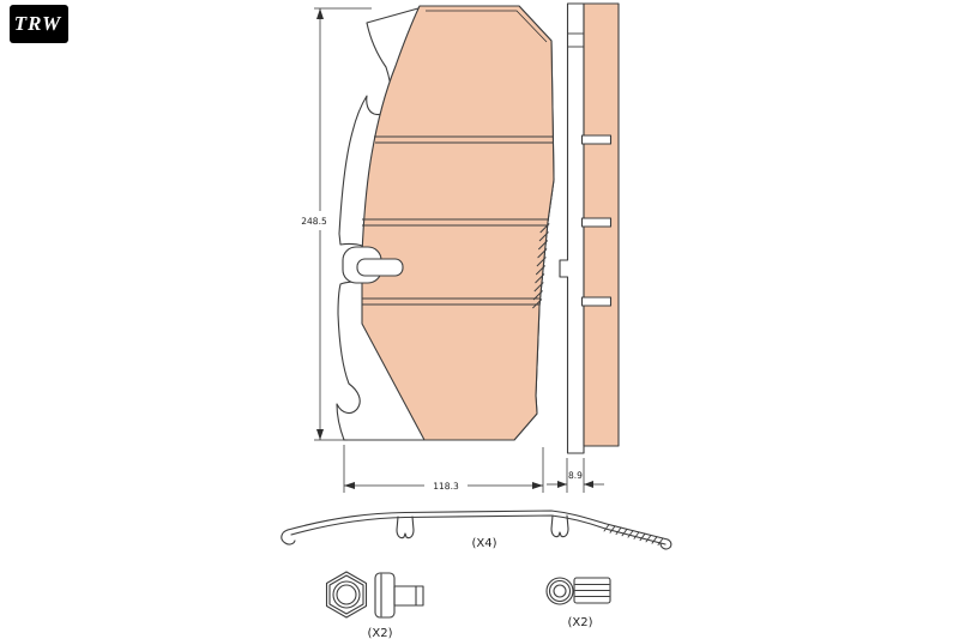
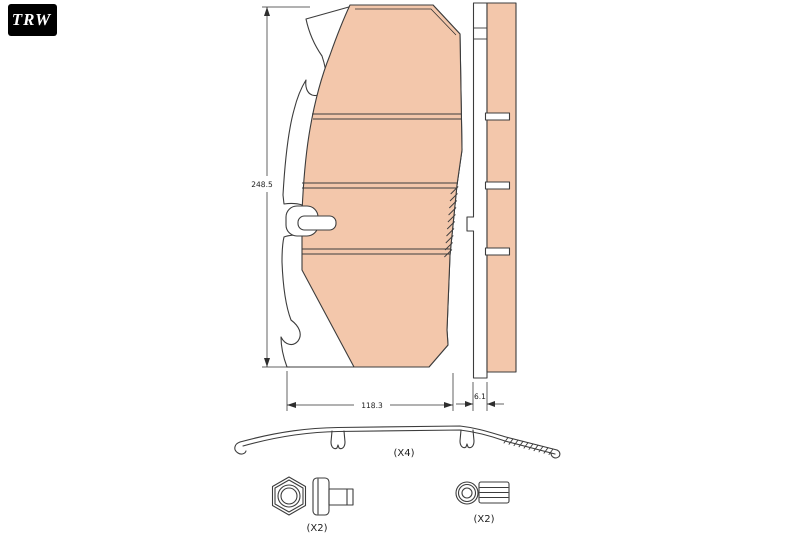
  TRW
  248.5
  118.3
- 8.9
+ 6.1
  (X4)
  (X2)
  (X2)
